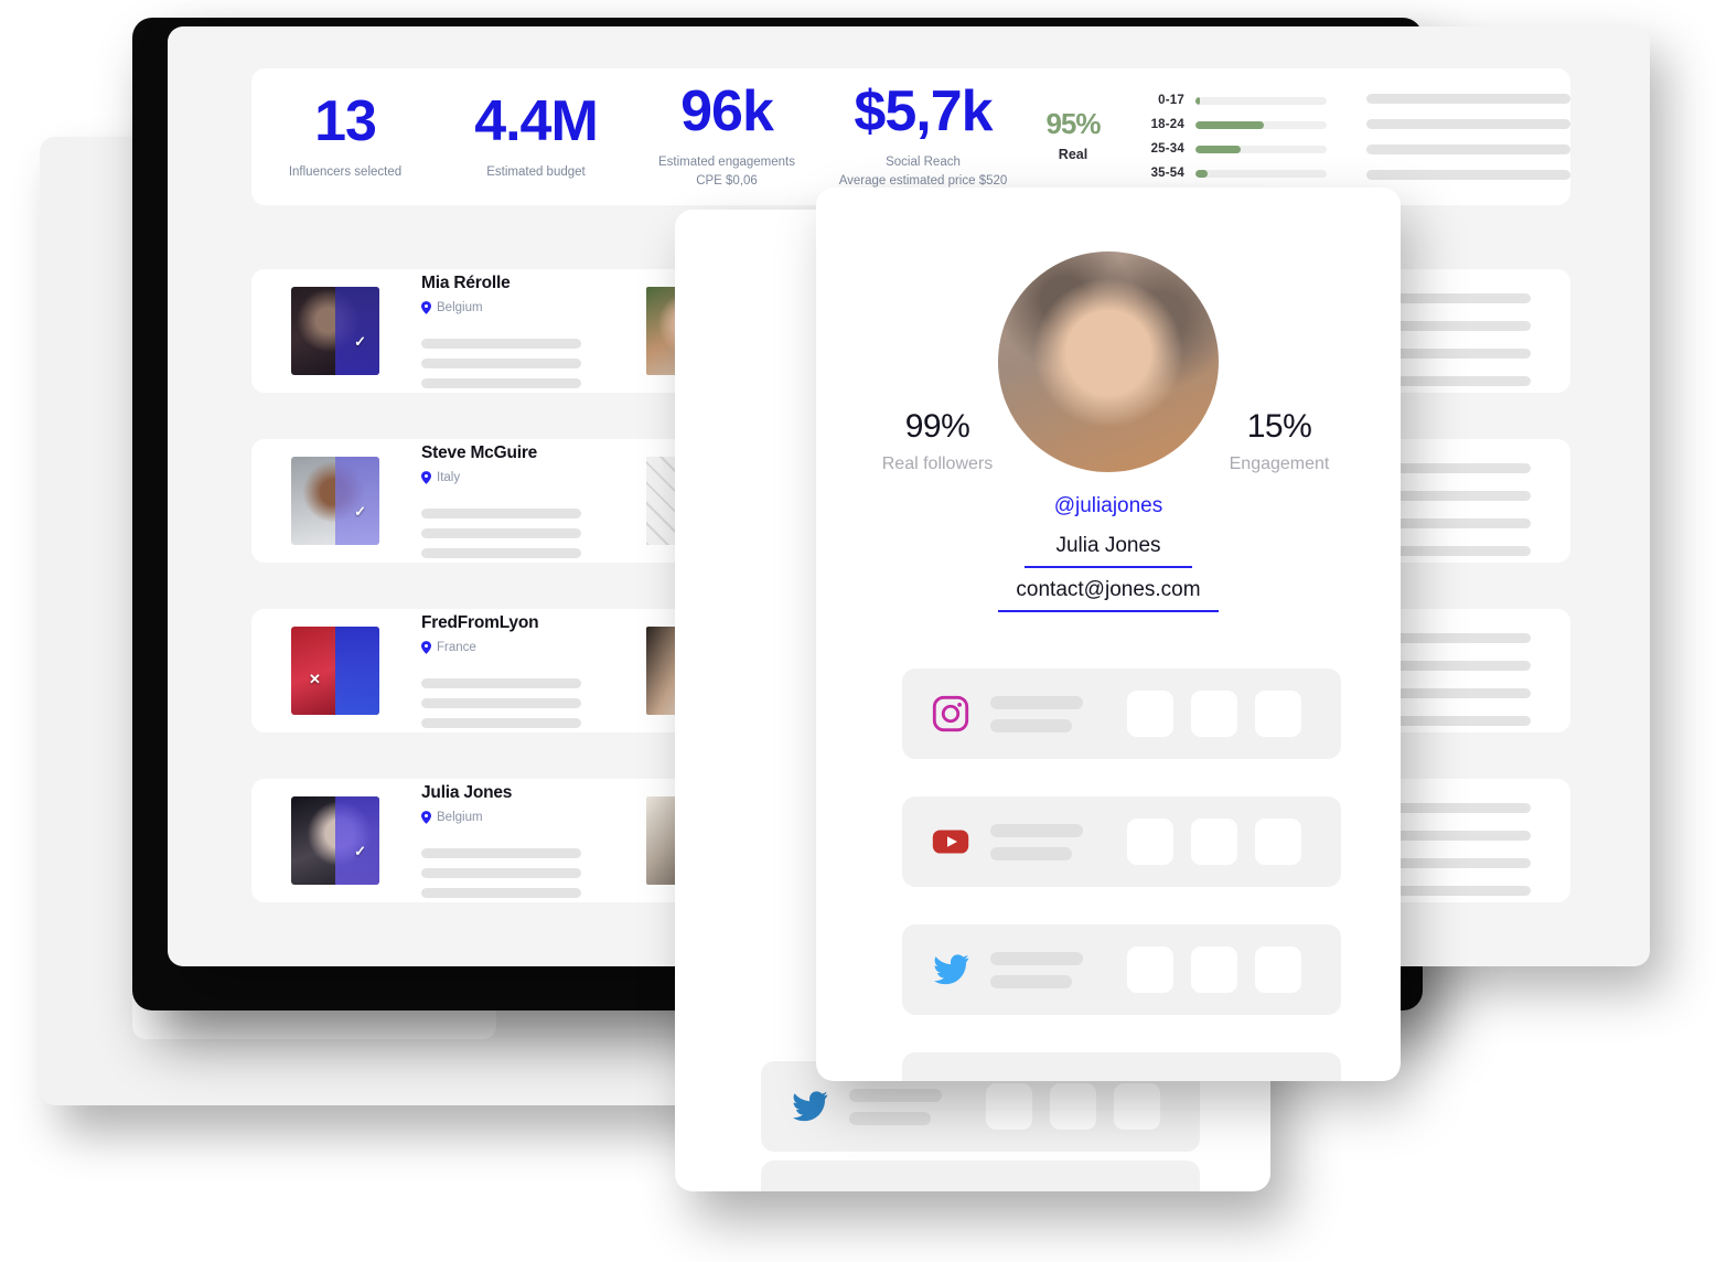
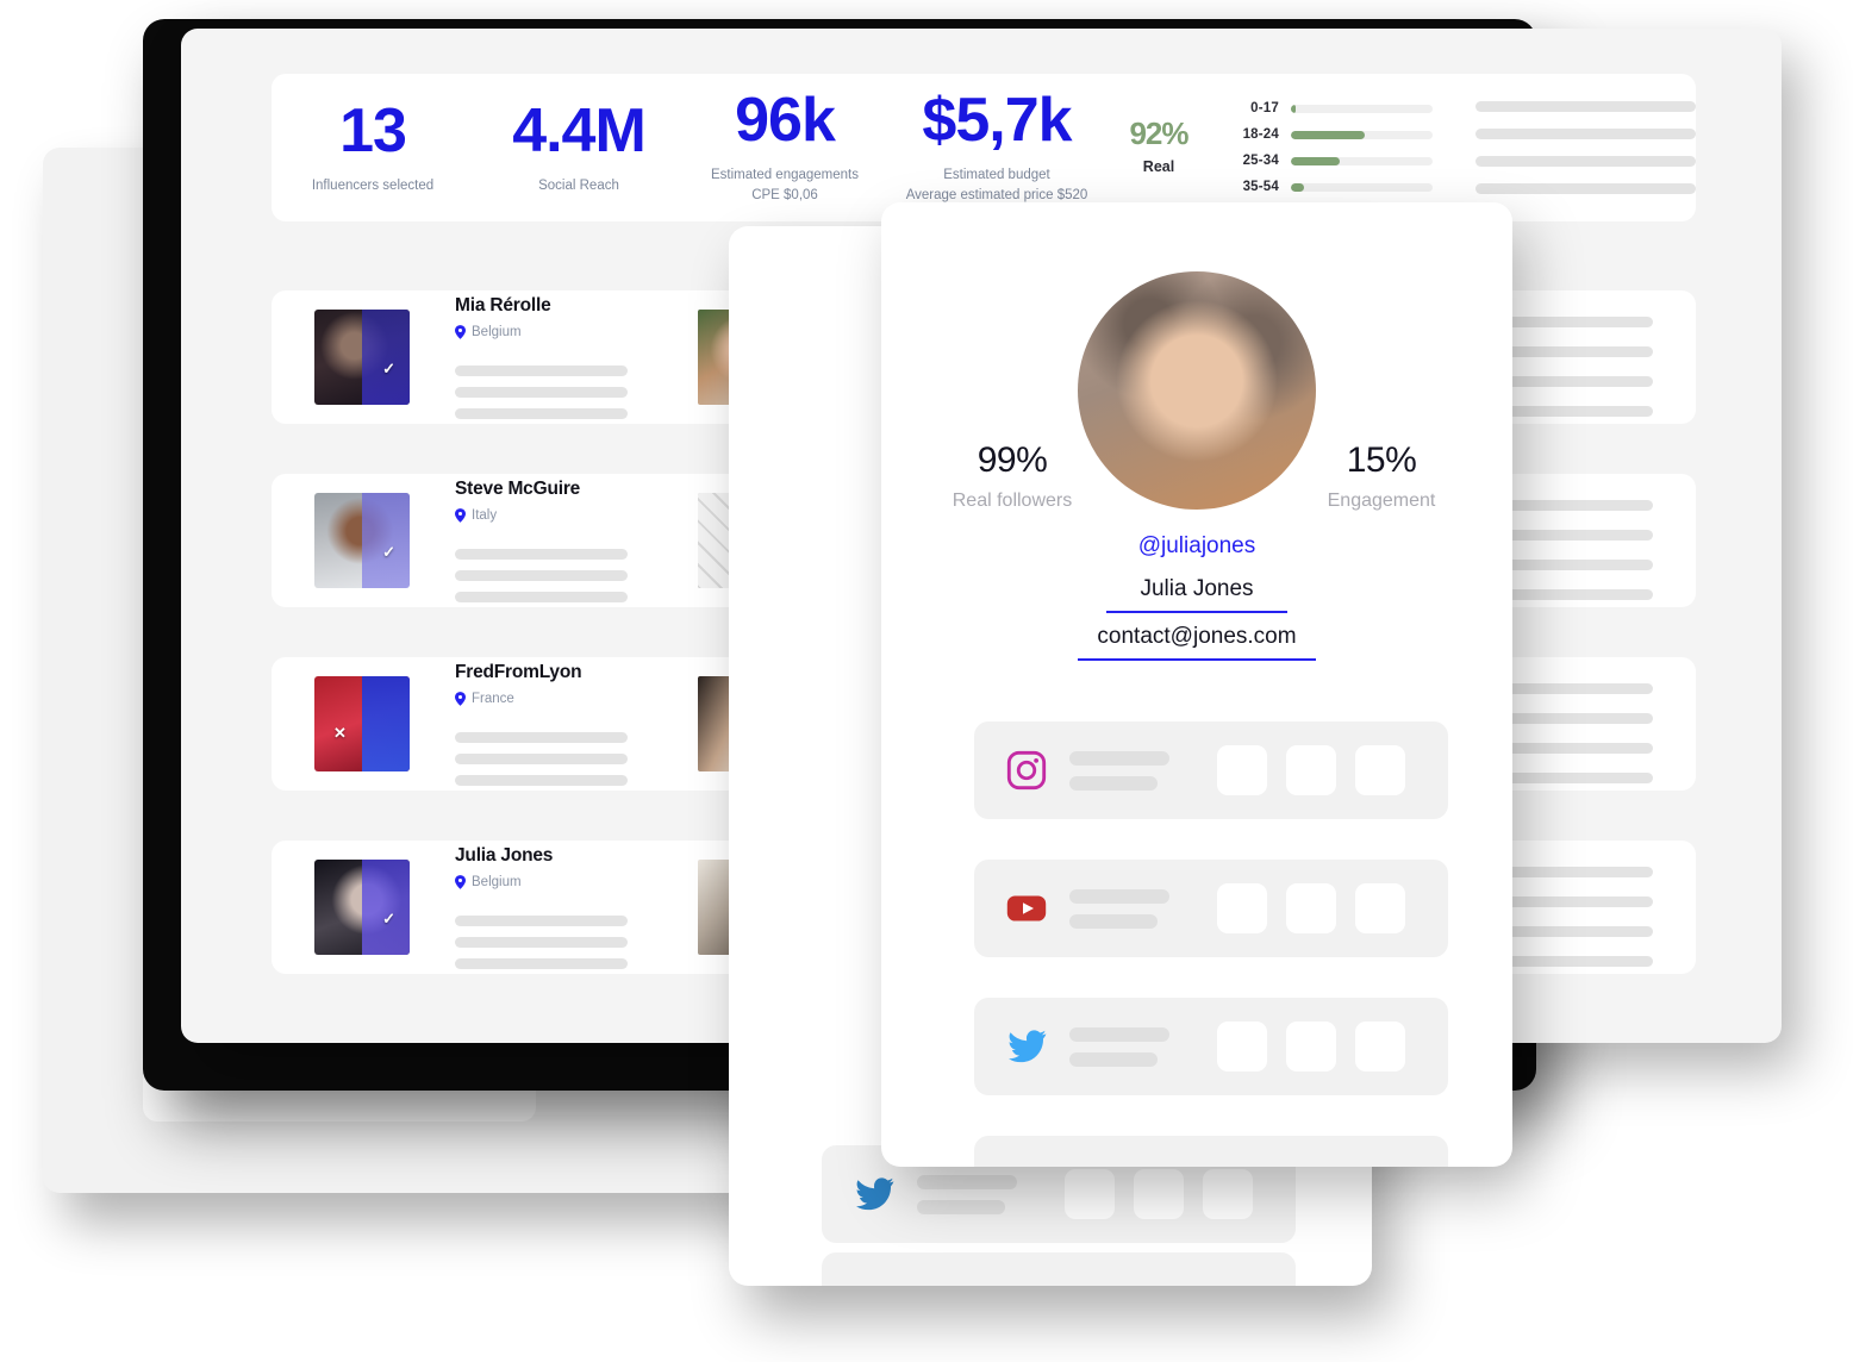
  13
  Influencers selected
  4.4M
- Estimated budget
+ Social Reach
  96k
  Estimated engagements
  CPE $0,06
  $5,7k
- Social Reach
+ Estimated budget
  Average estimated price $520
- 95%
+ 92%
  Real
  0-17
  18-24
  25-34
  35-54
  ✓
  Mia Rérolle
  Belgium
  ✓
  Steve McGuire
  Italy
  ✕
  FredFromLyon
  France
  ✓
  Julia Jones
  Belgium
  99%
  Real followers
  15%
  Engagement
  @juliajones
  Julia Jones
  contact@jones.com
